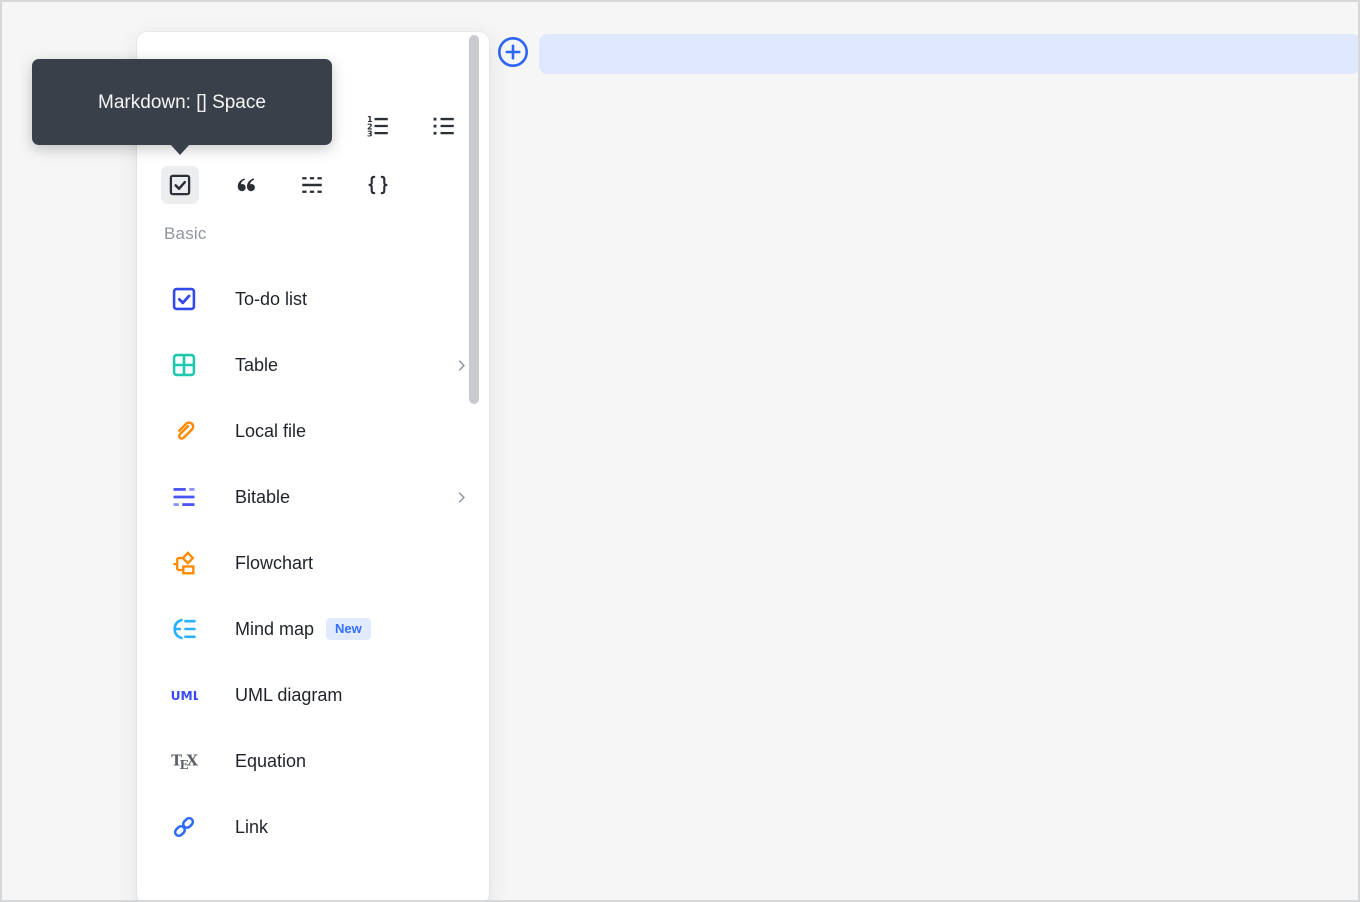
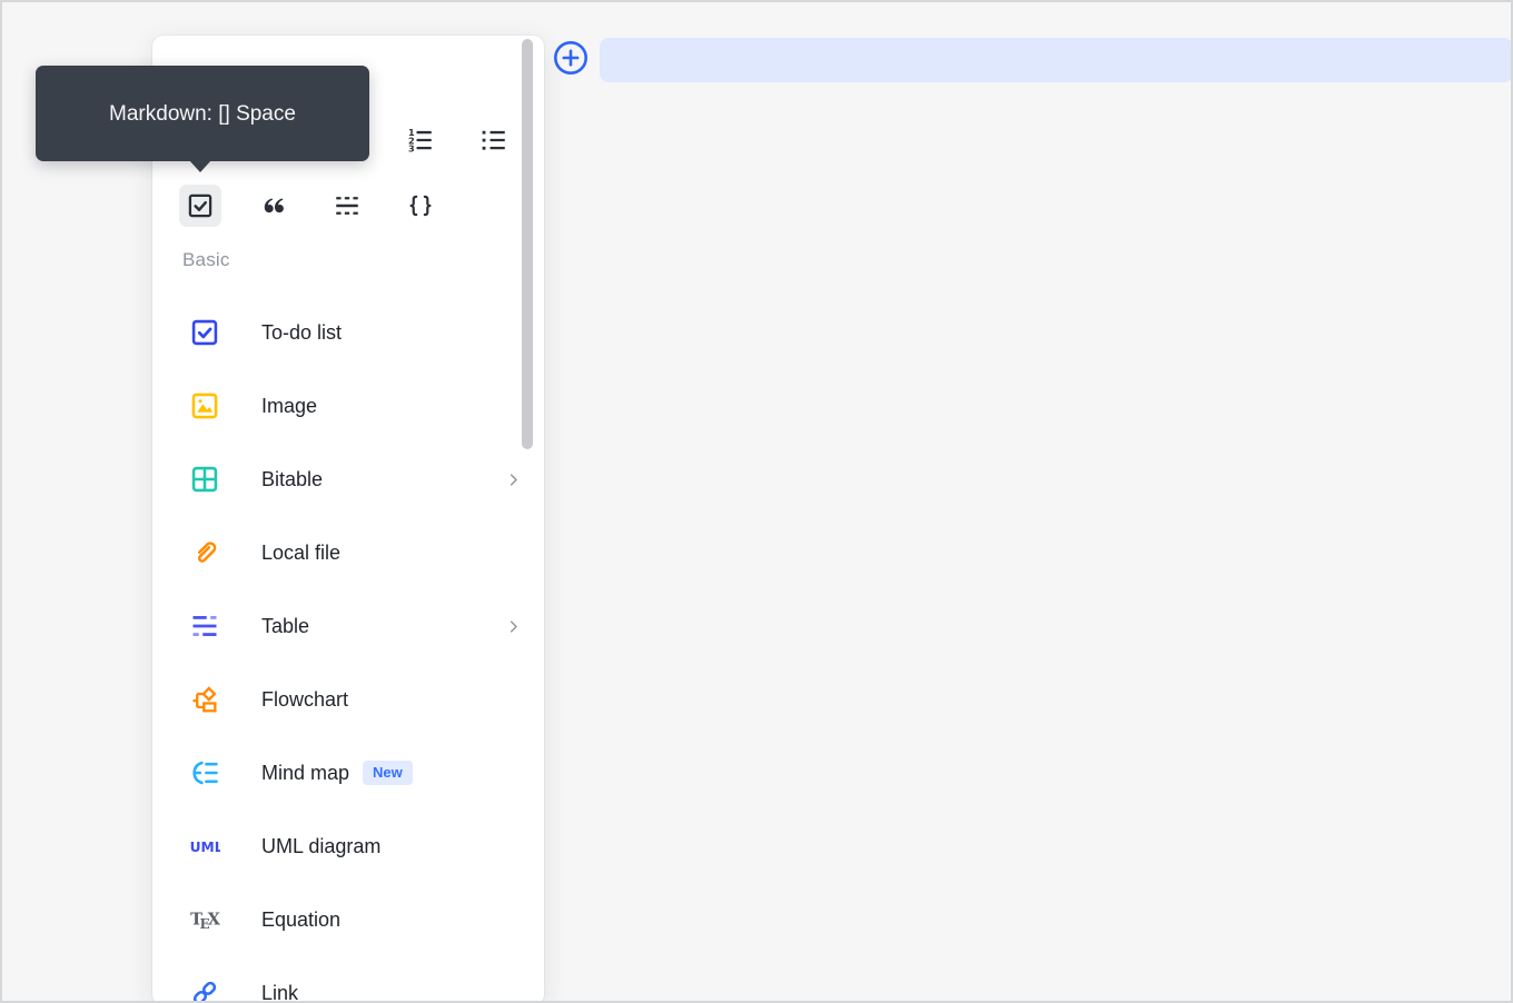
  1
  2
  3
  Basic
  To-do list
+ Image
- Table
+ Bitable
  Local file
- Bitable
+ Table
  Flowchart
  Mind map
  New
  UML
  UML diagram
  T
  E
  X
  Equation
  Link
  Markdown: [] Space
